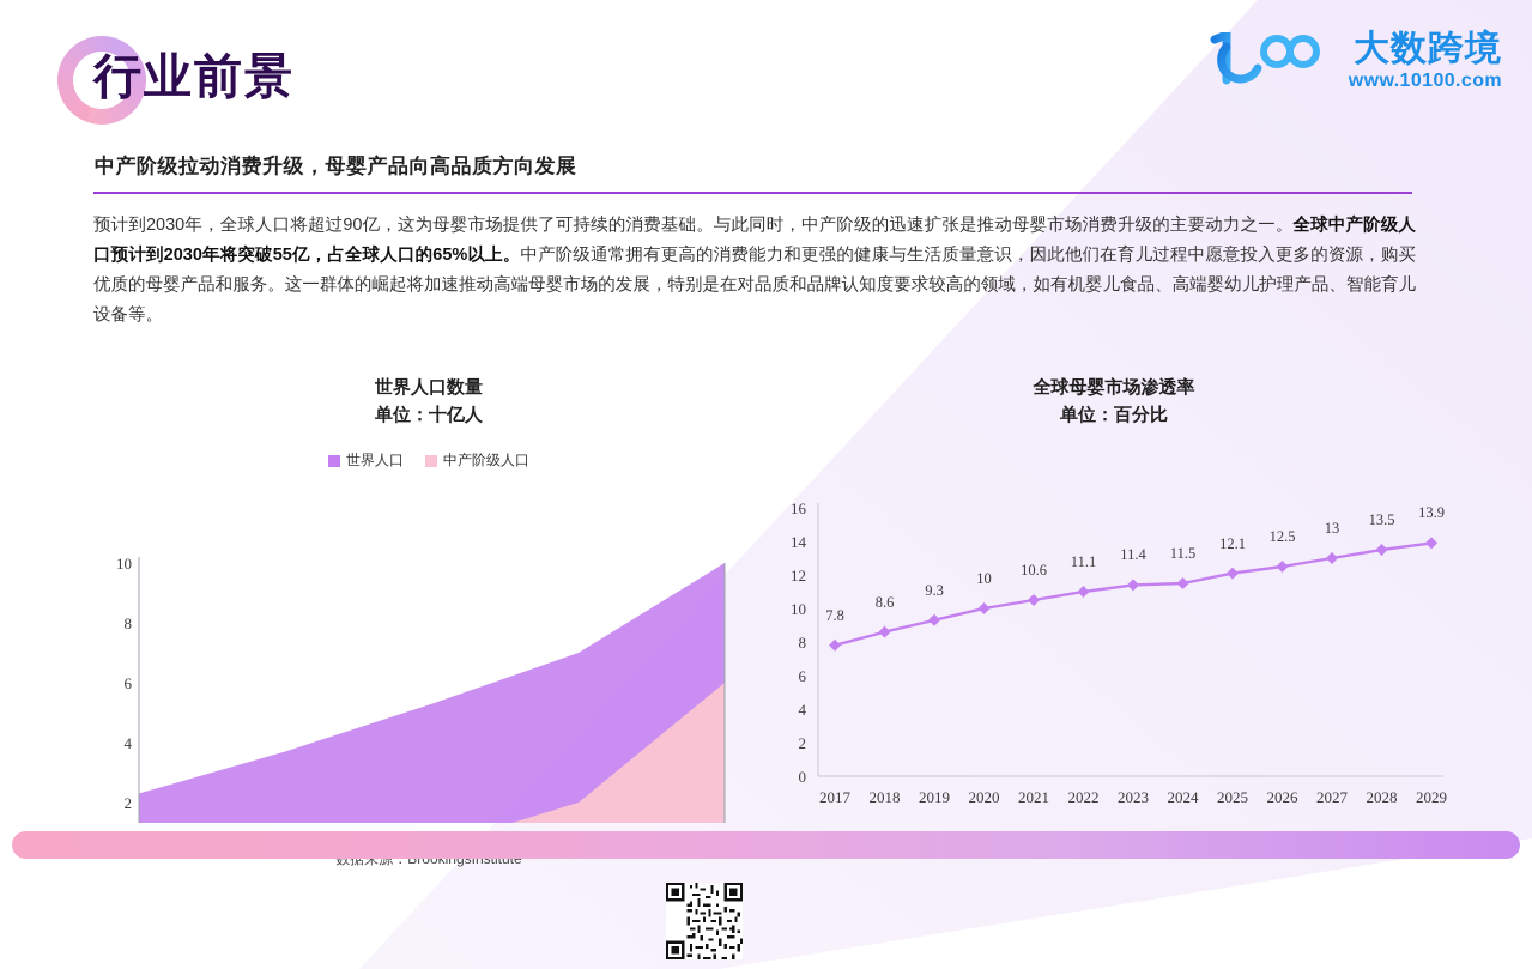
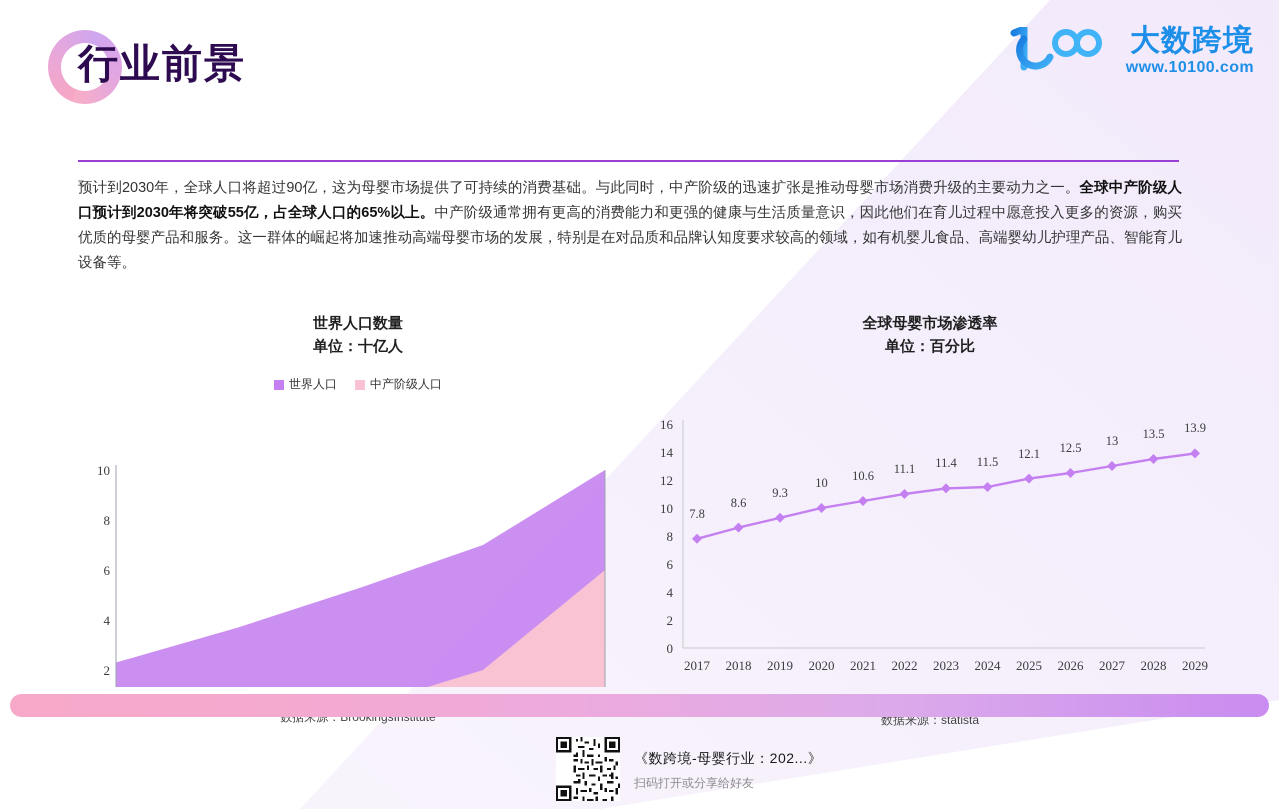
  行业前景
  大数跨境
  www.10100.com
- 中产阶级拉动消费升级，母婴产品向高品质方向发展
  预计到2030年，全球人口将超过90亿，这为母婴市场提供了可持续的消费基础。与此同时，中产阶级的迅速扩张是推动母婴市场消费升级的主要动力之一。全球中产阶级人口预计到2030年将突破55亿，占全球人口的65%以上。中产阶级通常拥有更高的消费能力和更强的健康与生活质量意识，因此他们在育儿过程中愿意投入更多的资源，购买优质的母婴产品和服务。这一群体的崛起将加速推动高端母婴市场的发展，特别是在对品质和品牌认知度要求较高的领域，如有机婴儿食品、高端婴幼儿护理产品、智能育儿设备等。
  世界人口数量
  单位：十亿人
  世界人口
  中产阶级人口
  10
  8
  6
  4
  2
  数据来源：BrookingsInstitute
  全球母婴市场渗透率
  单位：百分比
  16
  14
  12
  10
  8
  6
  4
  2
  0
  7.8
  8.6
  9.3
  10
  10.6
  11.1
  11.4
  11.5
  12.1
  12.5
  13
  13.5
  13.9
  2017
  2018
  2019
  2020
  2021
  2022
  2023
  2024
  2025
  2026
  2027
  2028
  2029
+ 数据来源：statista
+ 《数跨境-母婴行业：202...》
+ 扫码打开或分享给好友
